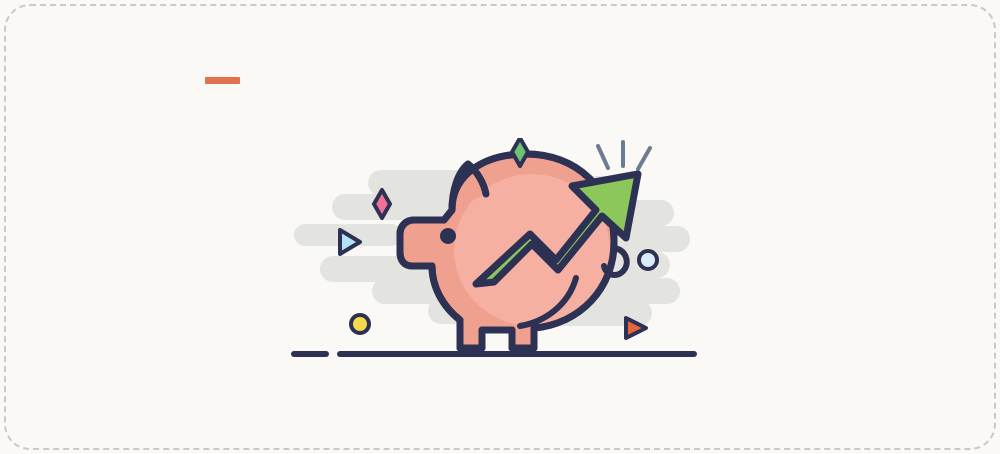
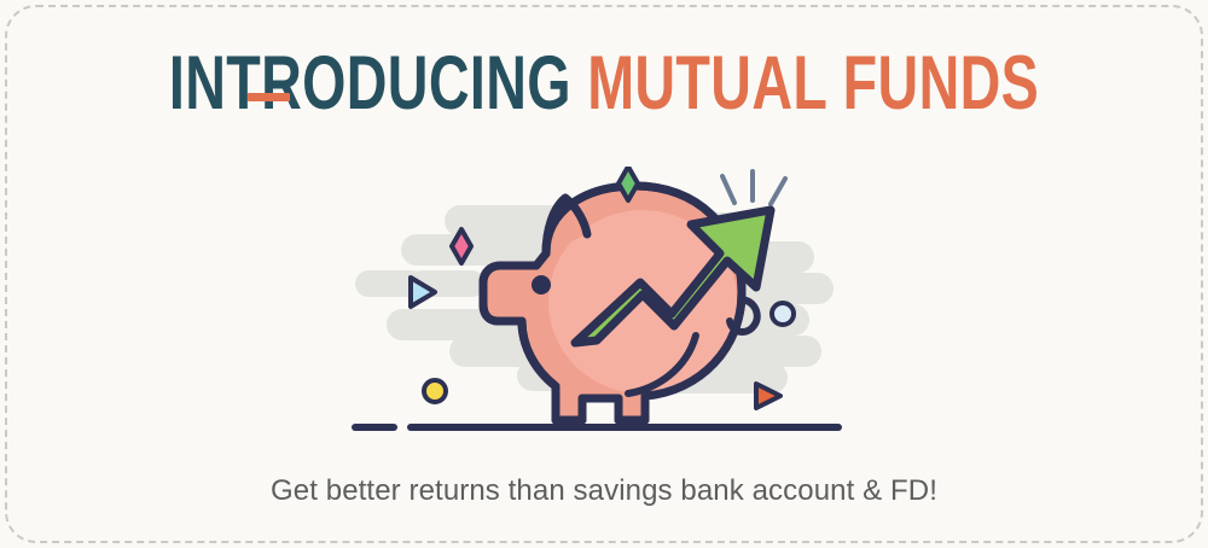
+ INTRODUCING MUTUAL FUNDS
+ Get better returns than savings bank account & FD!
